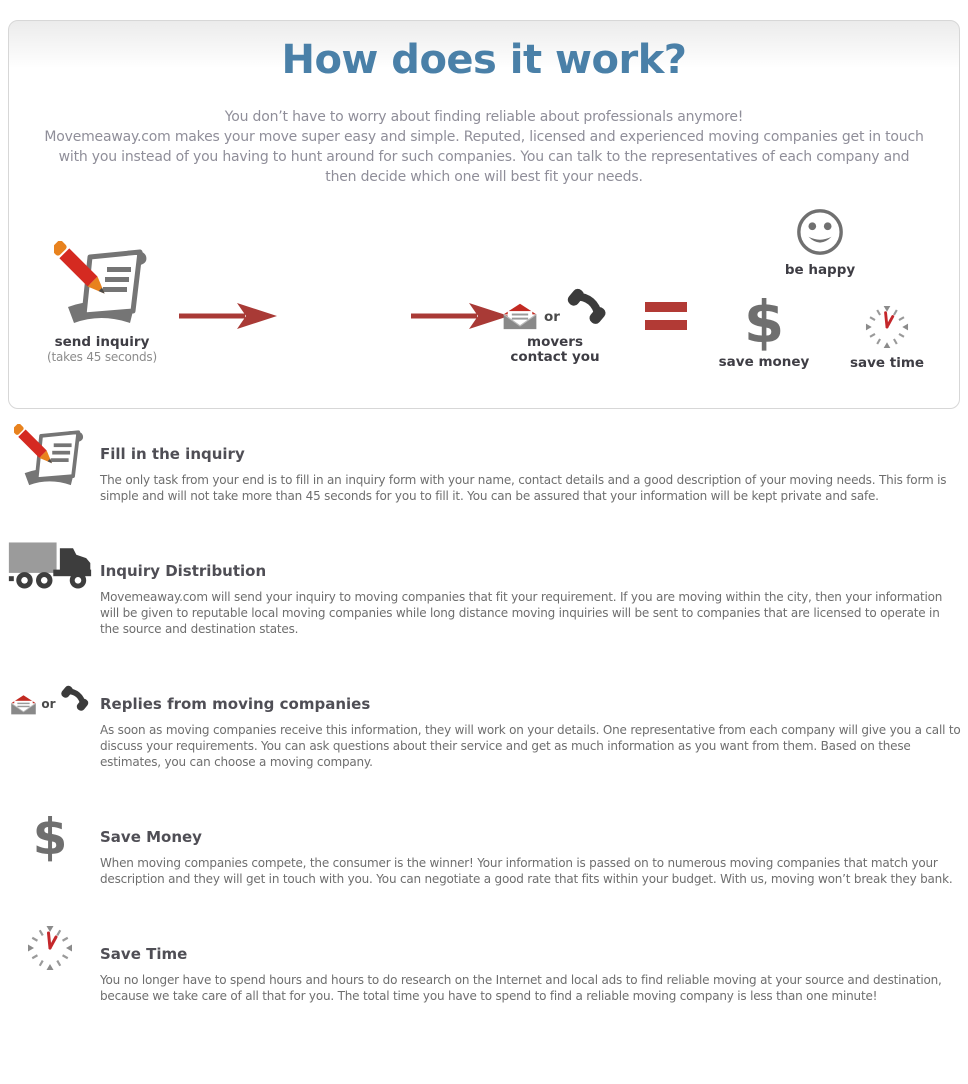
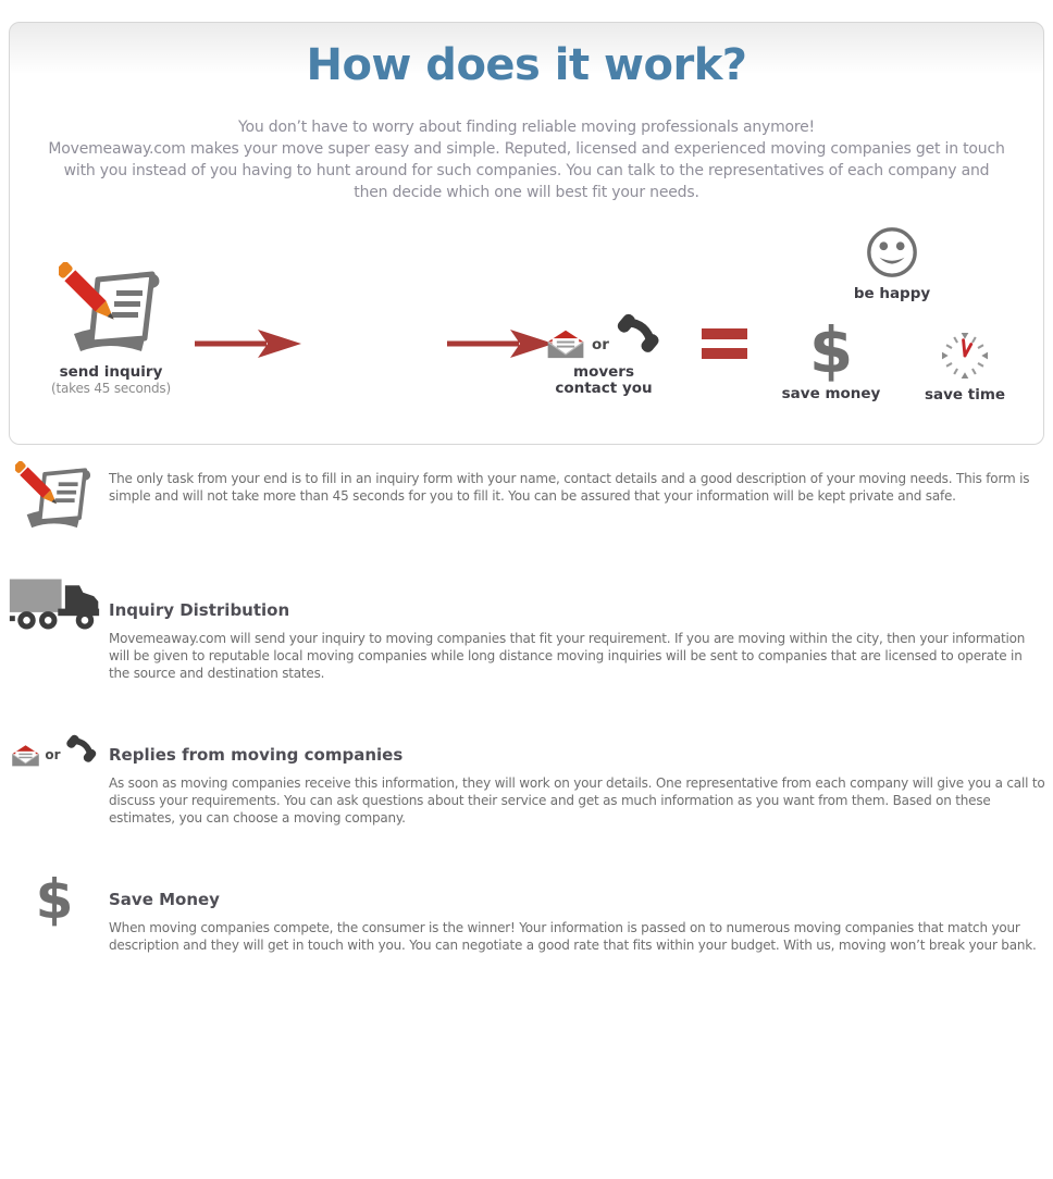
  How does it work?
- You don’t have to worry about finding reliable about professionals anymore!
+ You don’t have to worry about finding reliable moving professionals anymore!
  Movemeaway.com makes your move super easy and simple. Reputed, licensed and experienced moving companies get in touch with you instead of you having to hunt around for such companies. You can talk to the representatives of each company and then decide which one will best fit your needs.
  send inquiry
  (takes 45 seconds)
  or
  movers
  contact you
  be happy
  $
  save money
  save time
- Fill in the inquiry
  The only task from your end is to fill in an inquiry form with your name, contact details and a good description of your moving needs. This form is simple and will not take more than 45 seconds for you to fill it. You can be assured that your information will be kept private and safe.
  Inquiry Distribution
  Movemeaway.com will send your inquiry to moving companies that fit your requirement. If you are moving within the city, then your information will be given to reputable local moving companies while long distance moving inquiries will be sent to companies that are licensed to operate in the source and destination states.
  or
  Replies from moving companies
  As soon as moving companies receive this information, they will work on your details. One representative from each company will give you a call to discuss your requirements. You can ask questions about their service and get as much information as you want from them. Based on these estimates, you can choose a moving company.
  $
  Save Money
- When moving companies compete, the consumer is the winner! Your information is passed on to numerous moving companies that match your description and they will get in touch with you. You can negotiate a good rate that fits within your budget. With us, moving won’t break they bank.
+ When moving companies compete, the consumer is the winner! Your information is passed on to numerous moving companies that match your description and they will get in touch with you. You can negotiate a good rate that fits within your budget. With us, moving won’t break your bank.
- Save Time
- You no longer have to spend hours and hours to do research on the Internet and local ads to find reliable moving at your source and destination, because we take care of all that for you. The total time you have to spend to find a reliable moving company is less than one minute!
